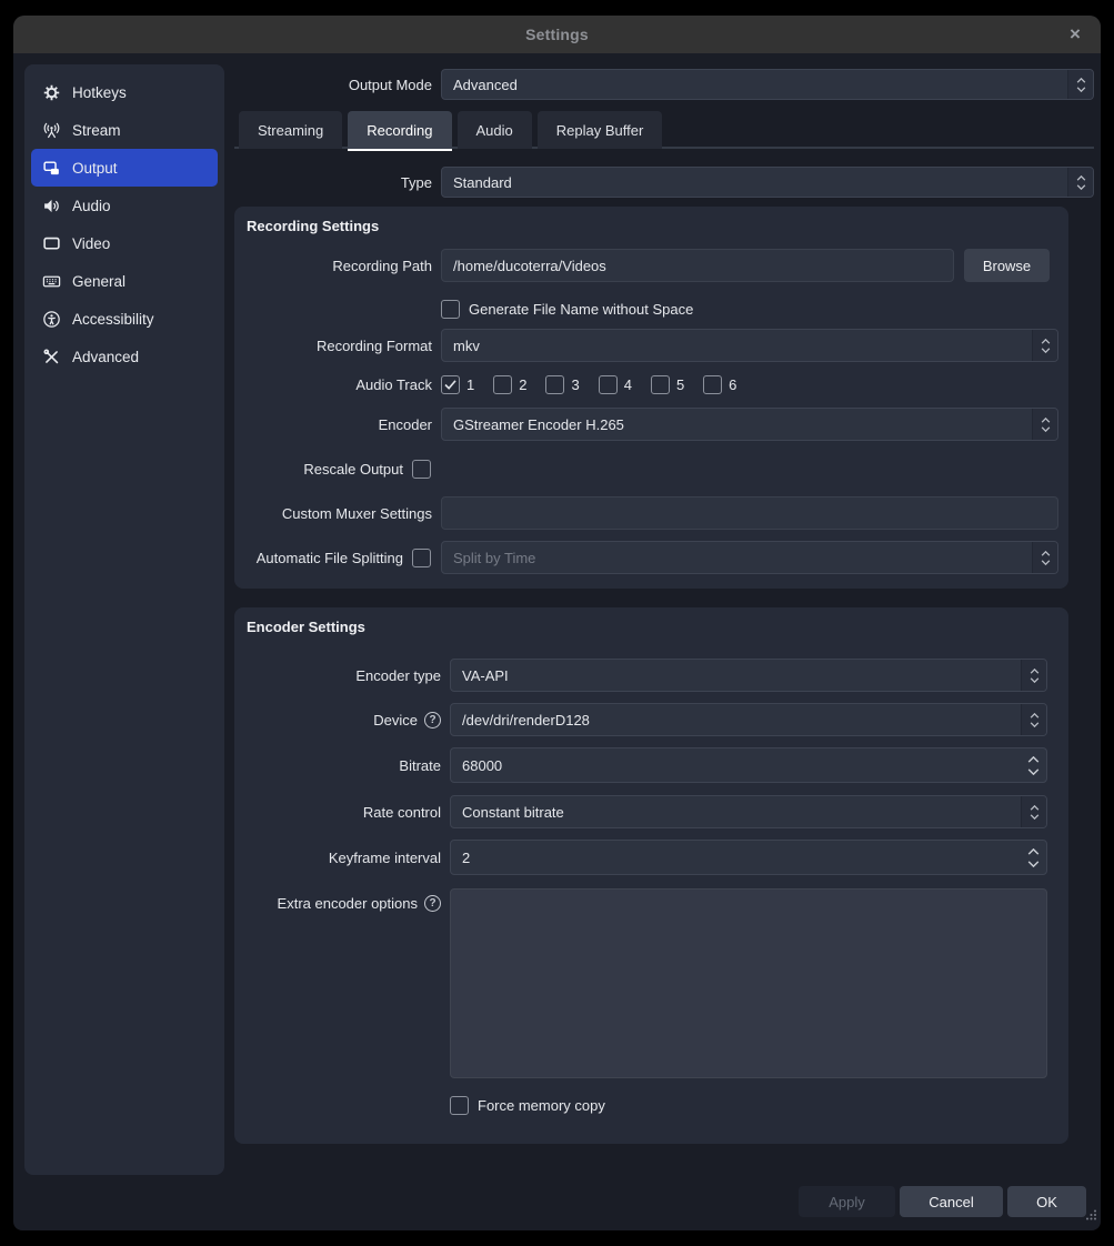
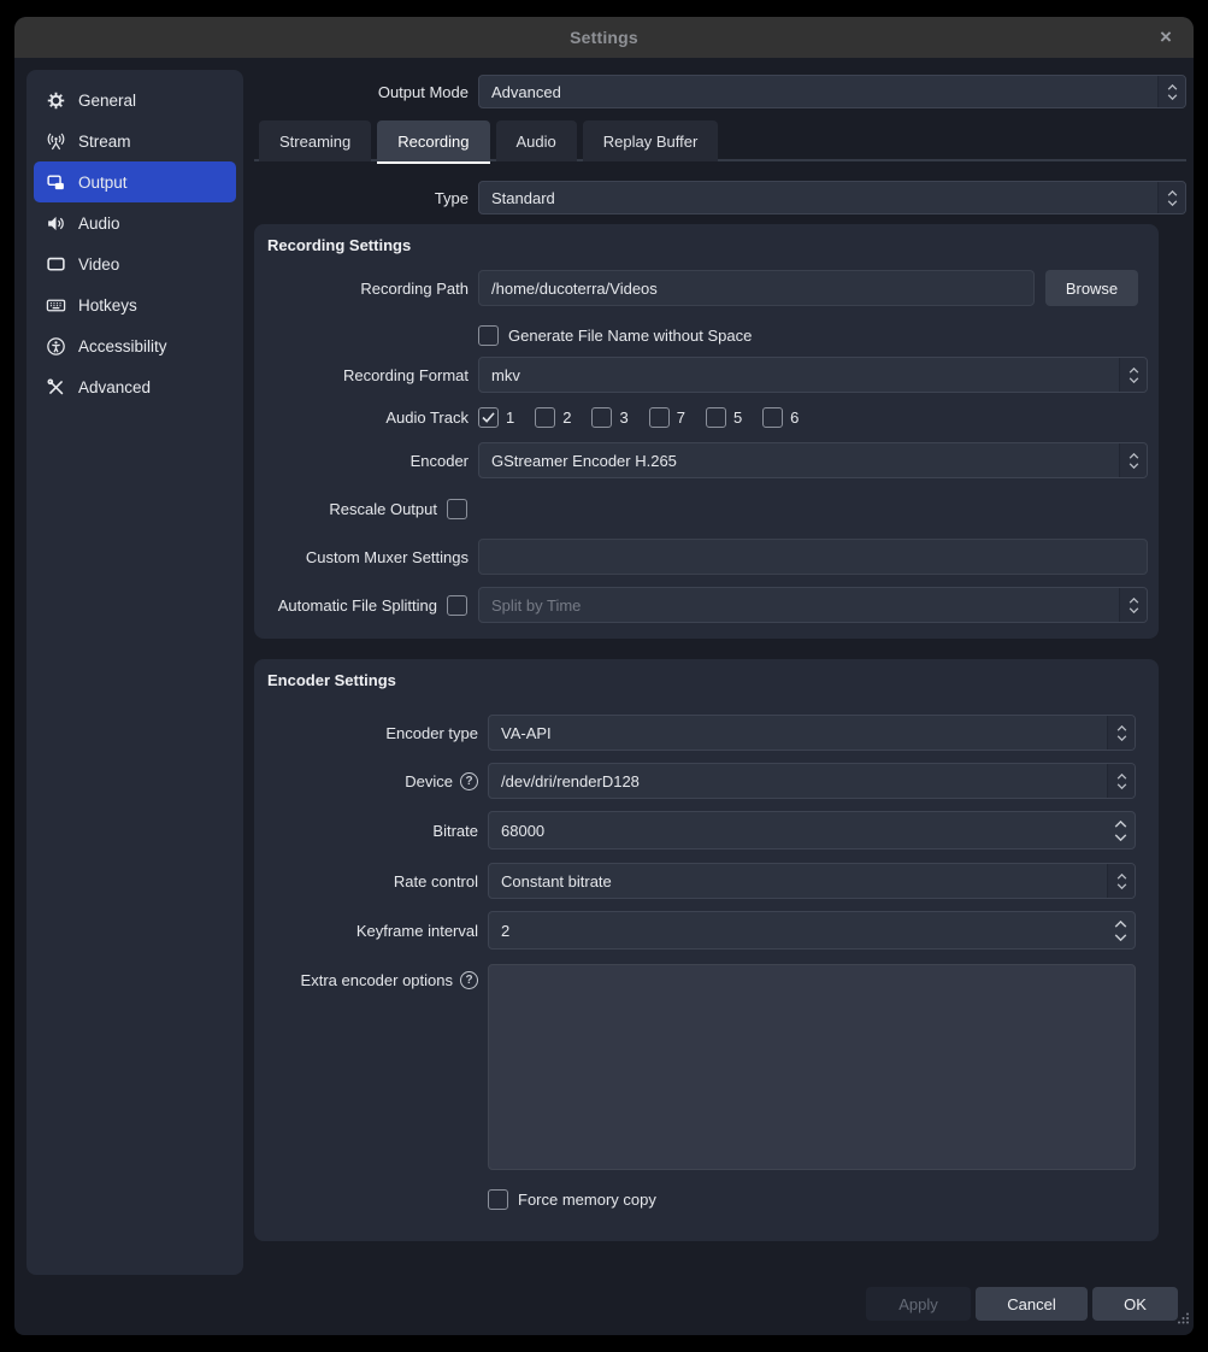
  Settings
  ×
- Hotkeys
+ General
  Stream
  Output
  Audio
  Video
- General
+ Hotkeys
  Accessibility
  Advanced
  Output Mode
  Advanced
  Streaming
  Recording
  Audio
  Replay Buffer
  Type
  Standard
  Recording Settings
  Recording Path
  /home/ducoterra/Videos
  Browse
  Generate File Name without Space
  Recording Format
  mkv
  Audio Track
  1
  2
  3
- 4
+ 7
  5
  6
  Encoder
  GStreamer Encoder H.265
  Rescale Output
  Custom Muxer Settings
  Automatic File Splitting
  Split by Time
  Encoder Settings
  Encoder type
  VA-API
  Device
  ?
  /dev/dri/renderD128
  Bitrate
  68000
  Rate control
  Constant bitrate
  Keyframe interval
  2
  Extra encoder options
  ?
  Force memory copy
  Apply
  Cancel
  OK
